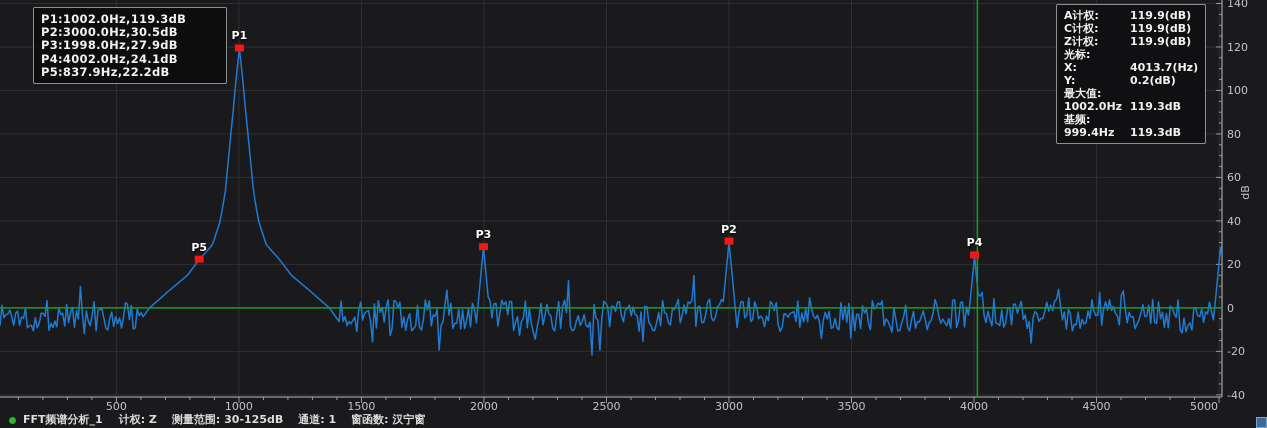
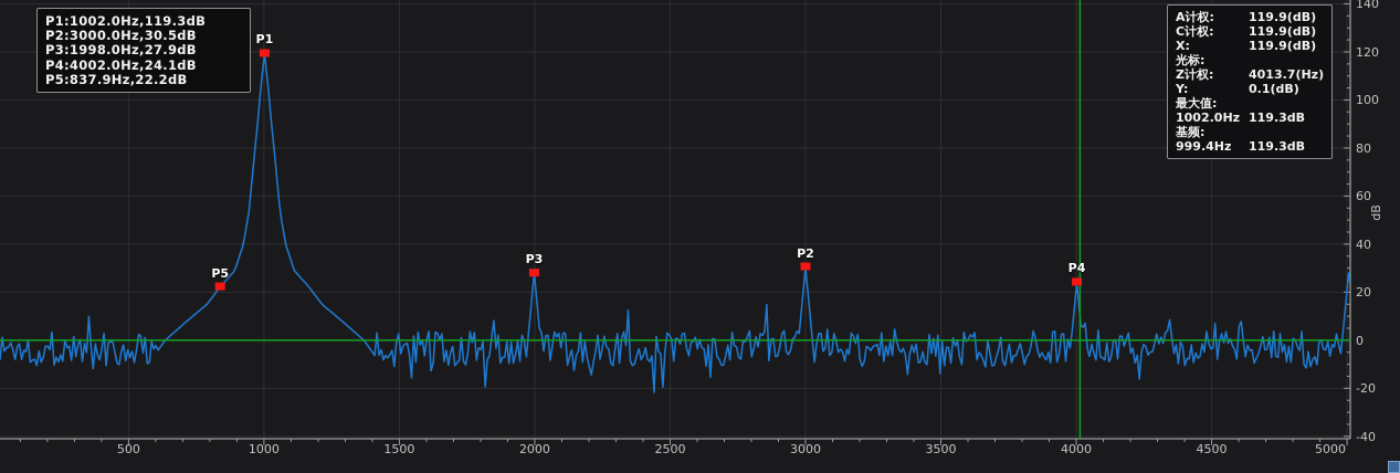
  P1
  P2
  P3
  P4
  P5
  500
  1000
  1500
  2000
  2500
  3000
  3500
  4000
  4500
  5000
  140
  120
  100
  80
  60
  40
  20
  0
  -20
  -40
  P1:1002.0Hz,119.3dB
  P2:3000.0Hz,30.5dB
  P3:1998.0Hz,27.9dB
  P4:4002.0Hz,24.1dB
  P5:837.9Hz,22.2dB
  A计权:
  119.9(dB)
  C计权:
  119.9(dB)
- Z计权:
+ X:
  119.9(dB)
  光标:
- X:
+ Z计权:
  4013.7(Hz)
  Y:
- 0.2(dB)
+ 0.1(dB)
  最大值:
  1002.0Hz
  119.3dB
  基频:
  999.4Hz
  119.3dB
- FFT频谱分析_1
- 计权: Z 测量范围: 30-125dB 通道: 1 窗函数: 汉宁窗
